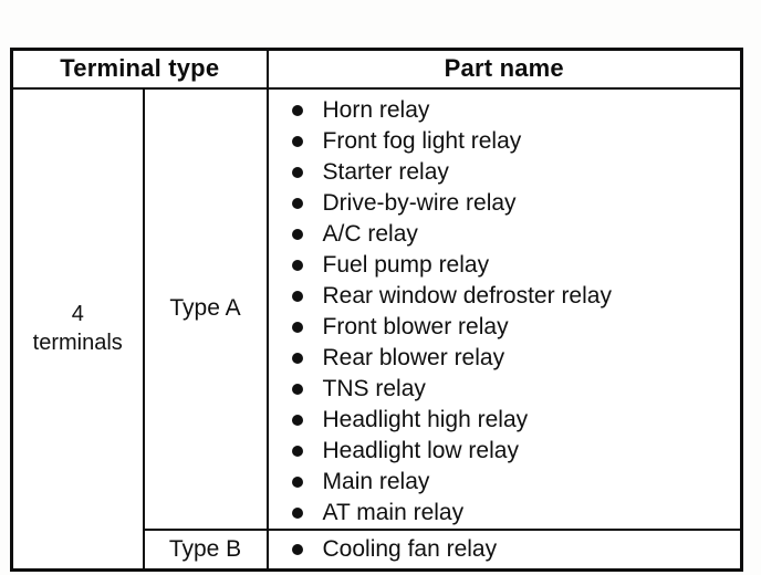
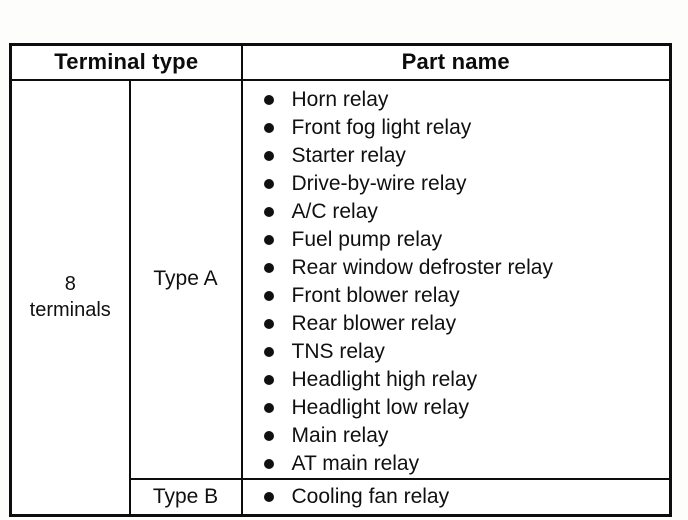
  Terminal type	Part name
- 4 terminals	Type A	Horn relayFront fog light relayStarter relayDrive-by-wire relayA/C relayFuel pump relayRear window defroster relayFront blower relayRear blower relayTNS relayHeadlight high relayHeadlight low relayMain relayAT main relay
+ 8 terminals	Type A	Horn relayFront fog light relayStarter relayDrive-by-wire relayA/C relayFuel pump relayRear window defroster relayFront blower relayRear blower relayTNS relayHeadlight high relayHeadlight low relayMain relayAT main relay
  Type B	Cooling fan relay
